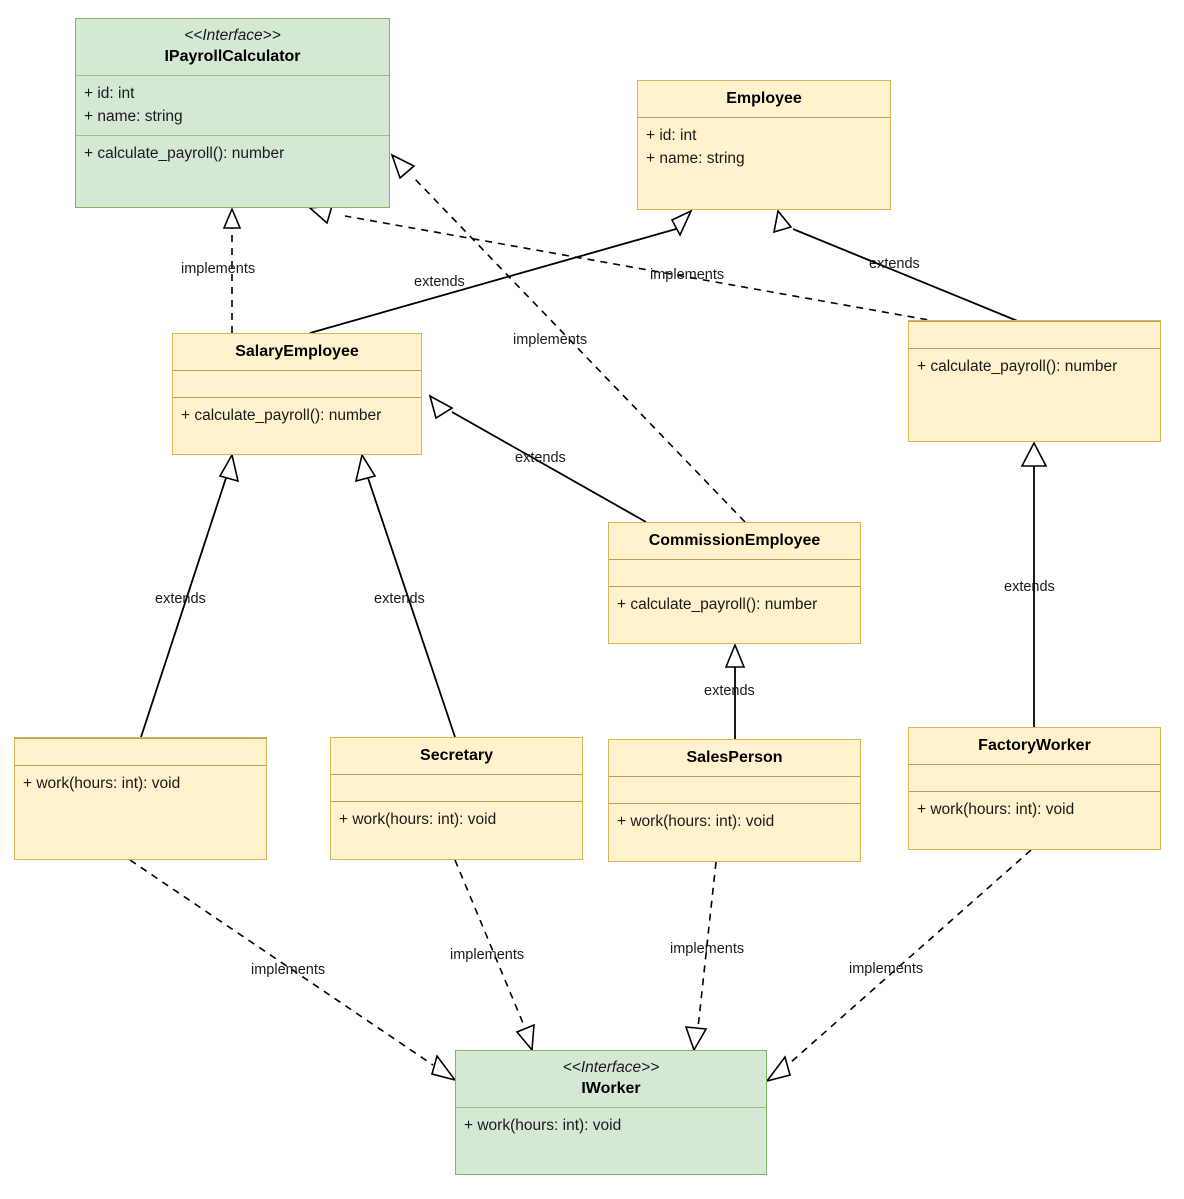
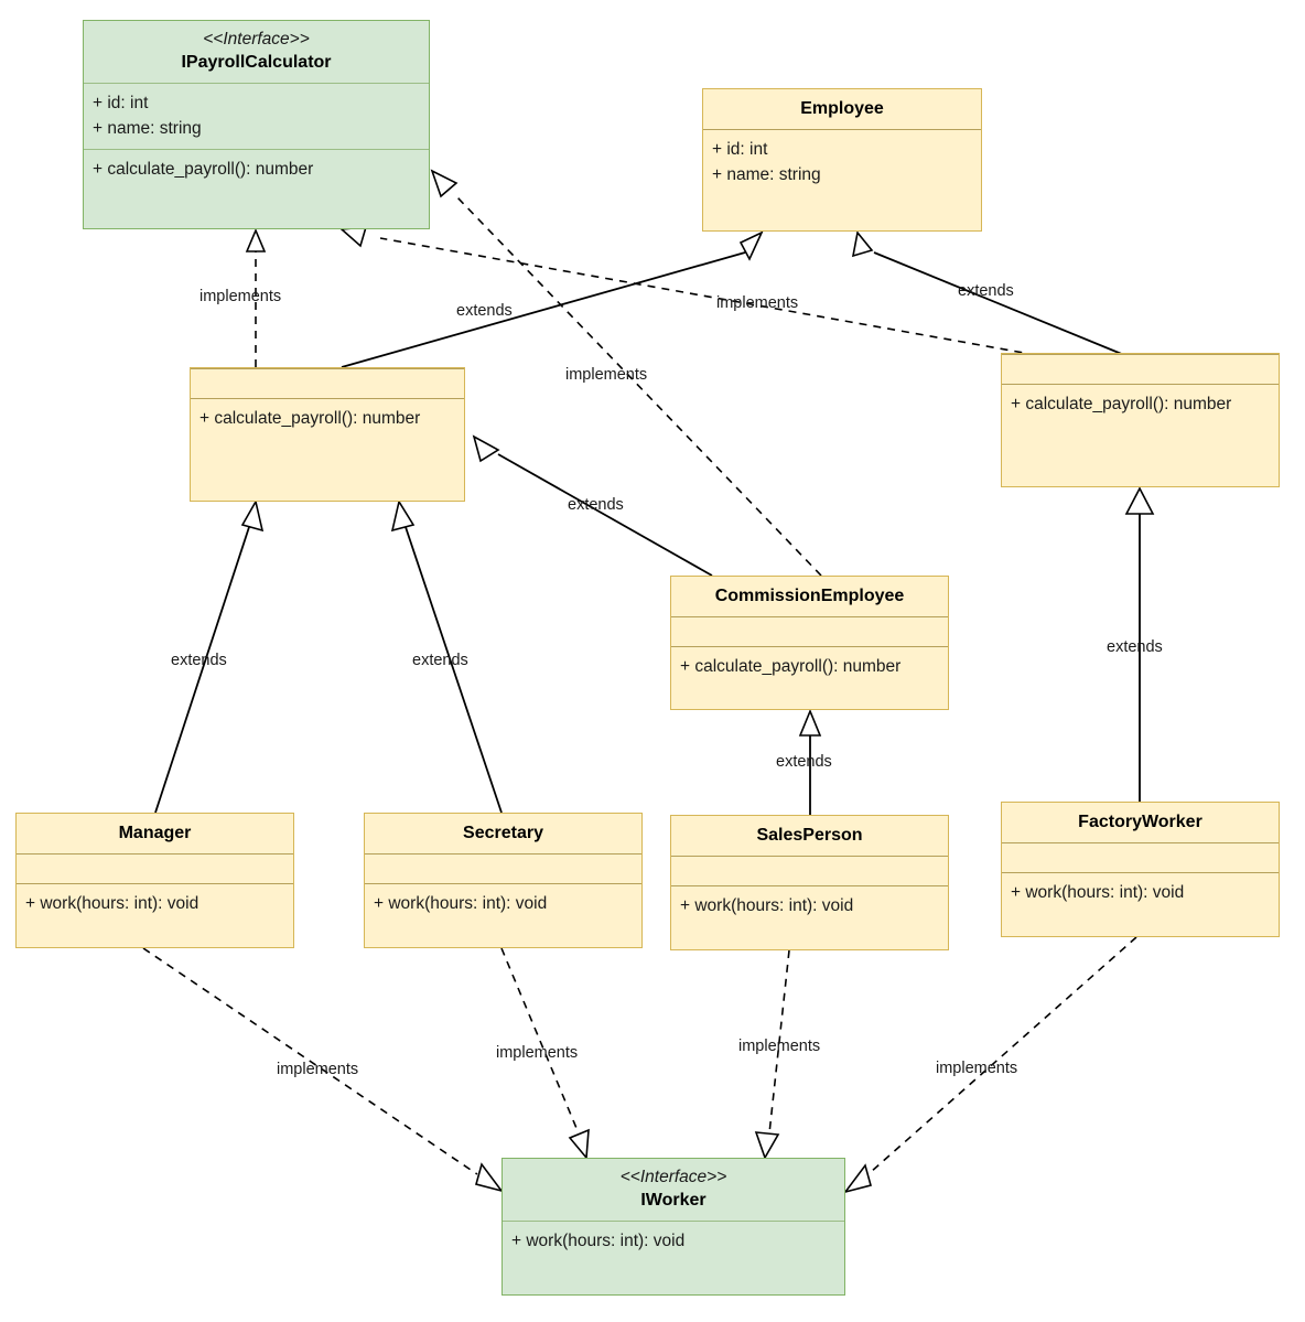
  <<Interface>>
  IPayrollCalculator
  + id: int
  + name: string
  + calculate_payroll(): number
  Employee
  + id: int
  + name: string
- SalaryEmployee
  + calculate_payroll(): number
  + calculate_payroll(): number
  CommissionEmployee
  + calculate_payroll(): number
+ Manager
  + work(hours: int): void
  Secretary
  + work(hours: int): void
  SalesPerson
  + work(hours: int): void
  FactoryWorker
  + work(hours: int): void
  <<Interface>>
  IWorker
  + work(hours: int): void
  implements
  implements
  implements
  extends
  extends
  extends
  extends
  extends
  extends
  extends
  implements
  implements
  implements
  implements
